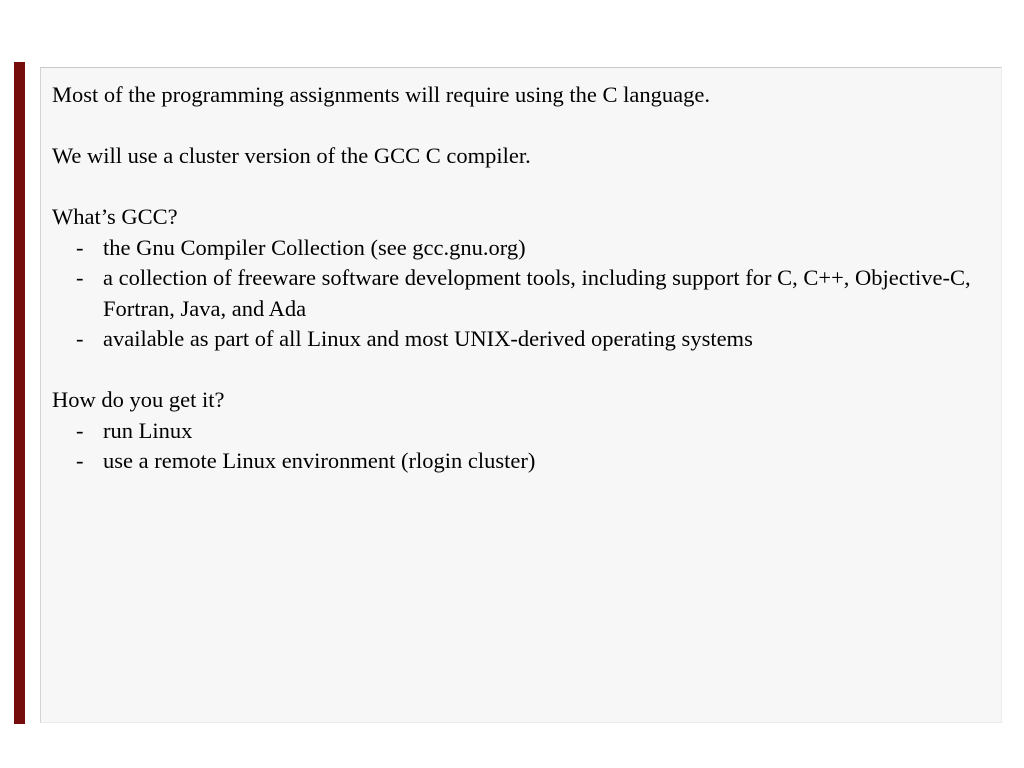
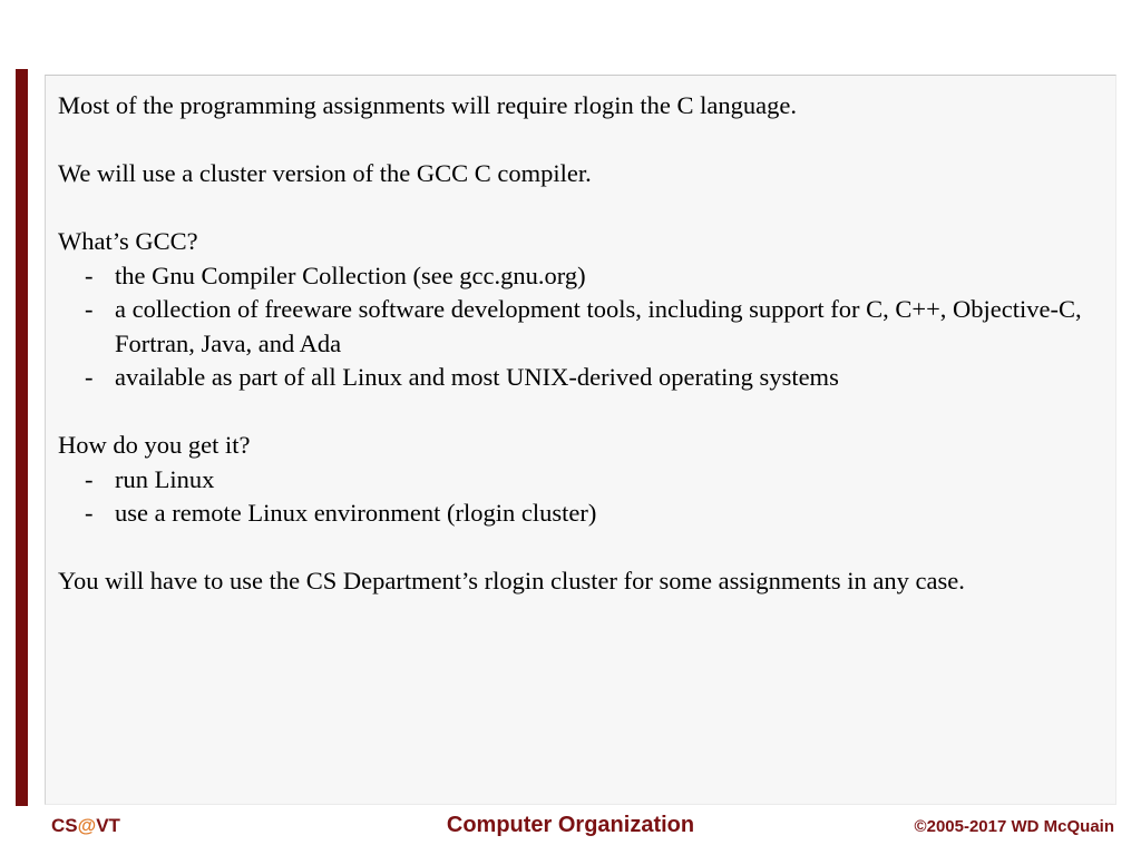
- Most of the programming assignments will require using the C language.
+ Most of the programming assignments will require rlogin the C language.
  We will use a cluster version of the GCC C compiler.
  What’s GCC?
  -
  the Gnu Compiler Collection (see gcc.gnu.org)
  -
  a collection of freeware software development tools, including support for C, C++, Objective-C, Fortran, Java, and Ada
  -
  available as part of all Linux and most UNIX-derived operating systems
  How do you get it?
  -
  run Linux
  -
  use a remote Linux environment (rlogin cluster)
+ You will have to use the CS Department’s rlogin cluster for some assignments in any case.
+ CS@VT
+ Computer Organization
+ ©2005-2017 WD McQuain
